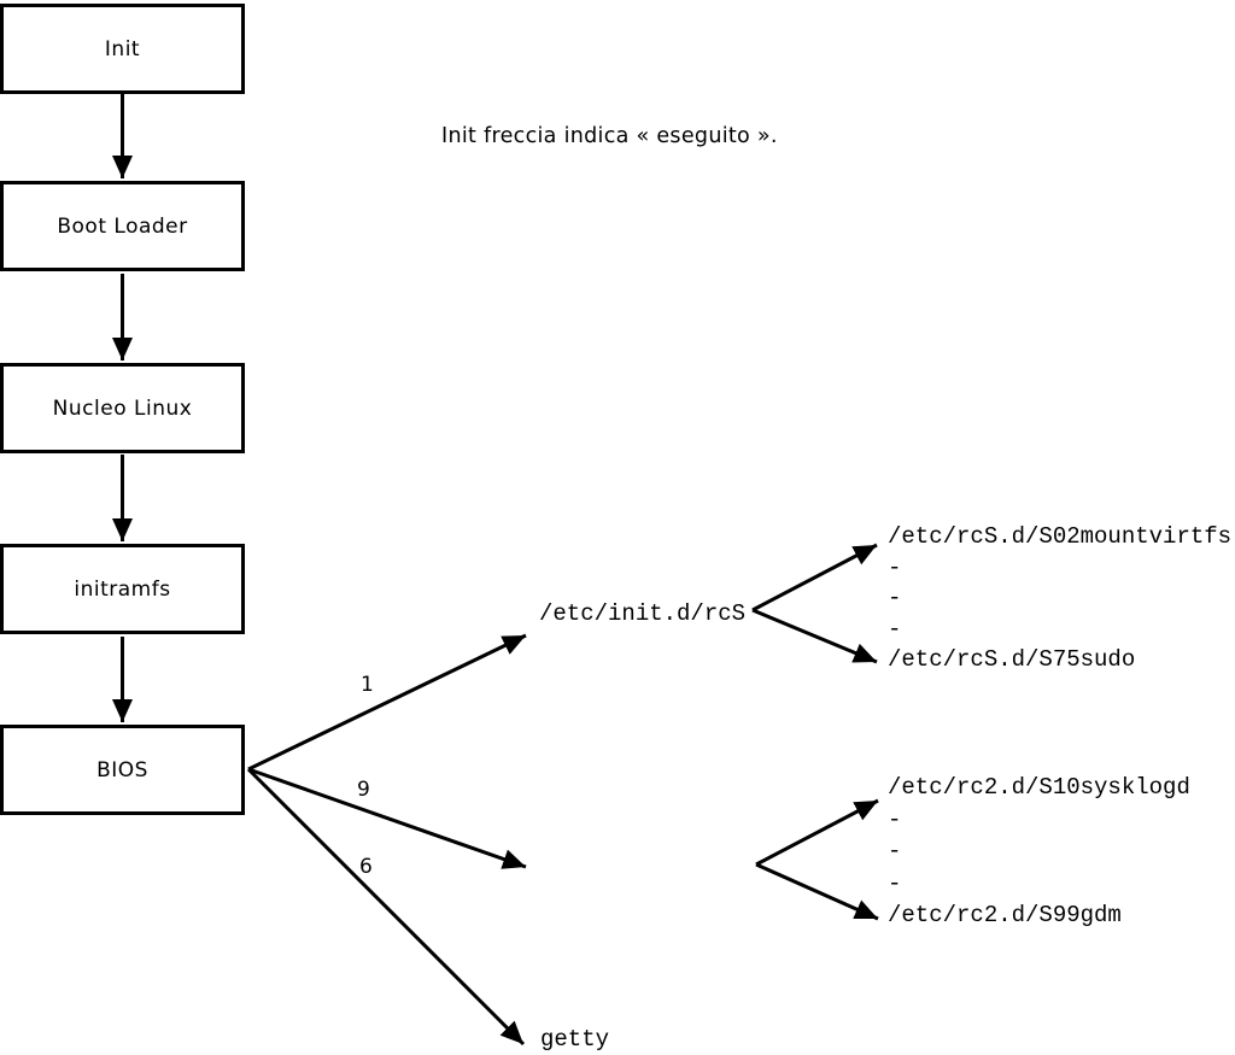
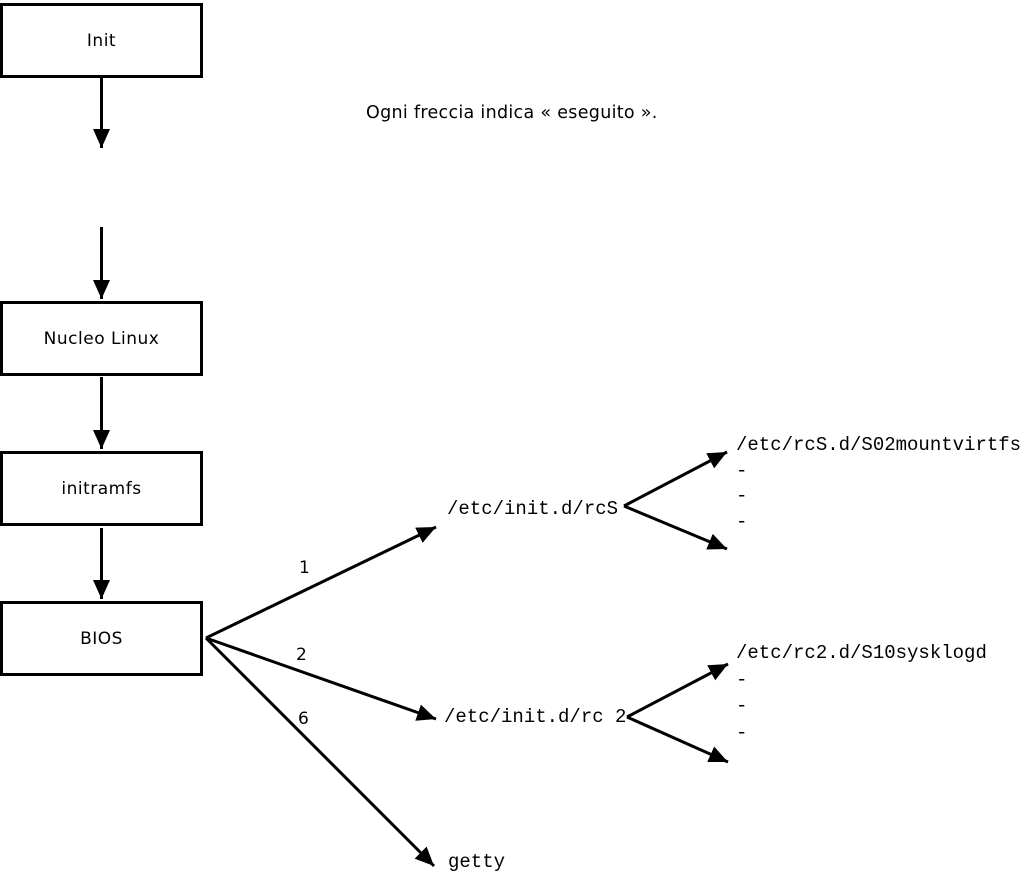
- Init freccia indica « eseguito ».
+ Ogni freccia indica « eseguito ».
  Init
- Boot Loader
  Nucleo Linux
  initramfs
  BIOS
  1
- 9
+ 2
  6
  /etc/init.d/rcS
+ /etc/init.d/rc 2
  getty
  /etc/rcS.d/S02mountvirtfs
  -
  -
  -
- /etc/rcS.d/S75sudo
  /etc/rc2.d/S10sysklogd
  -
  -
  -
- /etc/rc2.d/S99gdm
